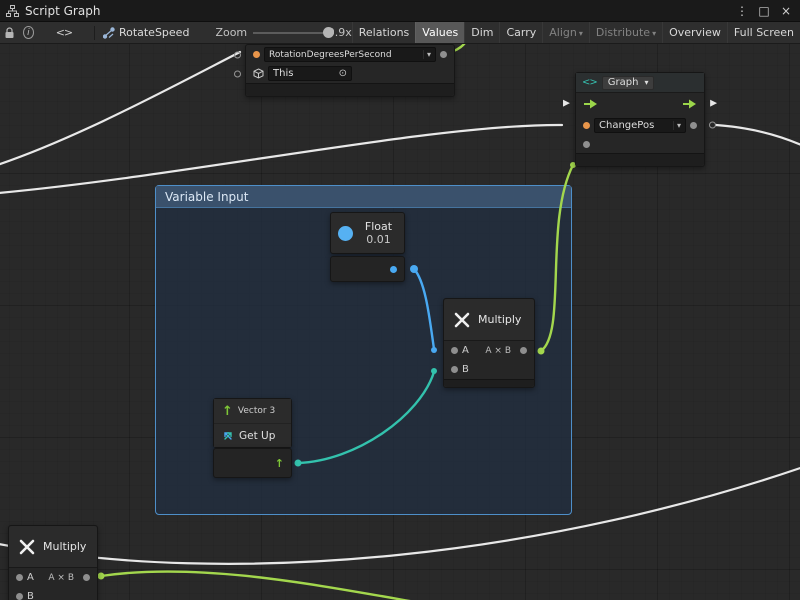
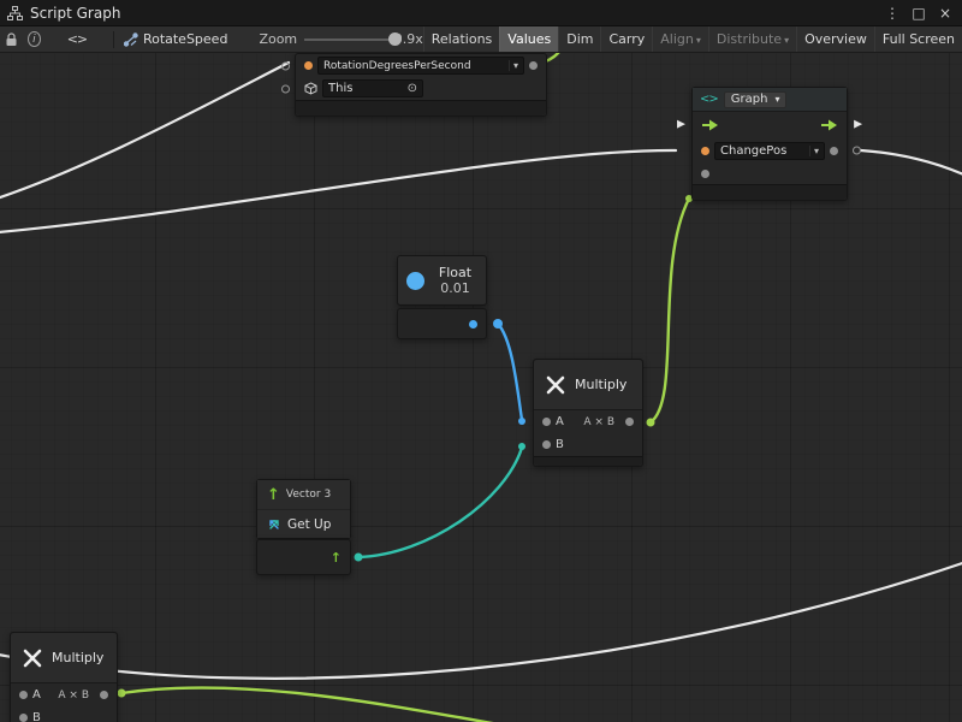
  Script Graph
  ⋮
  □
  ×
  i
  <>
  RotateSpeed
  Zoom
  .9x
  Relations
  Values
  Dim
  Carry
  Align ▾
  Distribute ▾
  Overview
  Full Screen
- Variable Input
  RotationDegreesPerSecond
  ▾
  This
  ⊙
  <>
  Graph
  ▾
  ▶
  ▶
  ChangePos
  ▾
  Float
  0.01
  Multiply
  A
  A × B
  B
  ↑
  Vector 3
  Get Up
  ↑
  Multiply
  A
  A × B
  B
